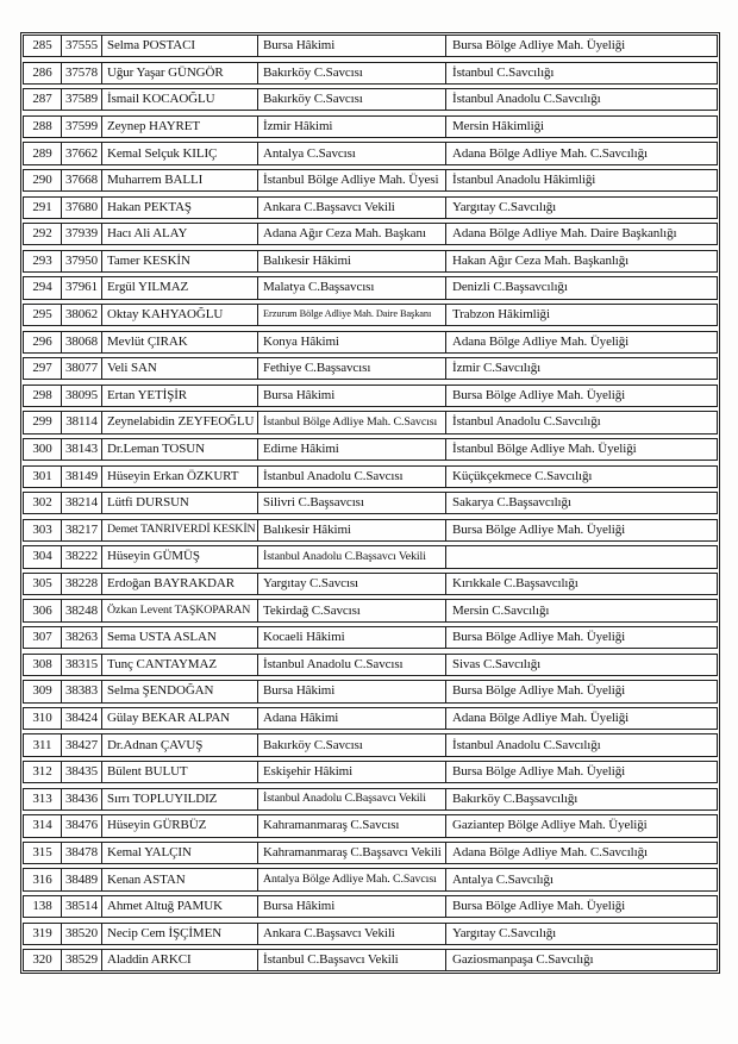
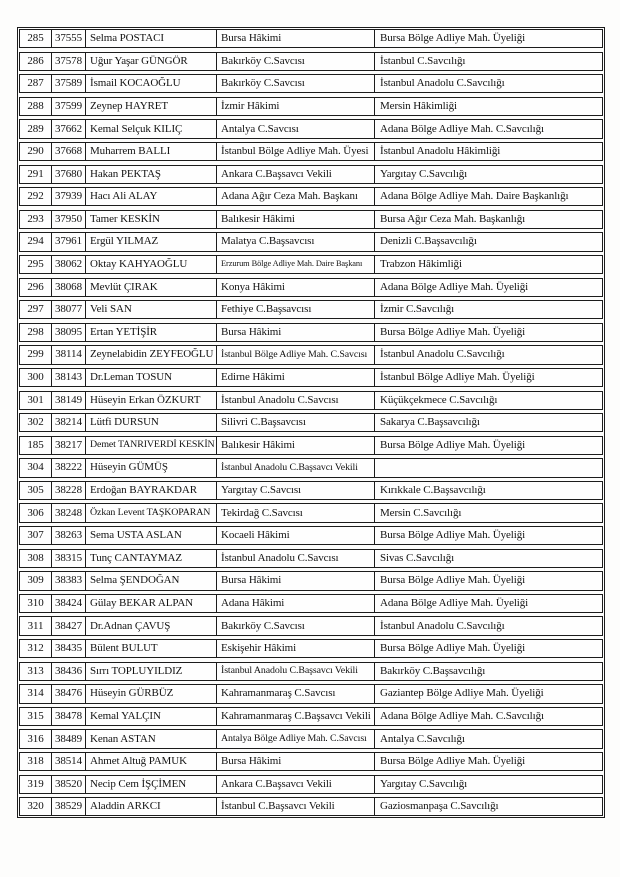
  285
  37555
  Selma POSTACI
  Bursa Hâkimi
  Bursa Bölge Adliye Mah. Üyeliği
  286
  37578
  Uğur Yaşar GÜNGÖR
  Bakırköy C.Savcısı
  İstanbul C.Savcılığı
  287
  37589
  İsmail KOCAOĞLU
  Bakırköy C.Savcısı
  İstanbul Anadolu C.Savcılığı
  288
  37599
  Zeynep HAYRET
  İzmir Hâkimi
  Mersin Hâkimliği
  289
  37662
  Kemal Selçuk KILIÇ
  Antalya C.Savcısı
  Adana Bölge Adliye Mah. C.Savcılığı
  290
  37668
  Muharrem BALLI
  İstanbul Bölge Adliye Mah. Üyesi
  İstanbul Anadolu Hâkimliği
  291
  37680
  Hakan PEKTAŞ
  Ankara C.Başsavcı Vekili
  Yargıtay C.Savcılığı
  292
  37939
  Hacı Ali ALAY
  Adana Ağır Ceza Mah. Başkanı
  Adana Bölge Adliye Mah. Daire Başkanlığı
  293
  37950
  Tamer KESKİN
  Balıkesir Hâkimi
- Hakan Ağır Ceza Mah. Başkanlığı
+ Bursa Ağır Ceza Mah. Başkanlığı
  294
  37961
  Ergül YILMAZ
  Malatya C.Başsavcısı
  Denizli C.Başsavcılığı
  295
  38062
  Oktay KAHYAOĞLU
  Erzurum Bölge Adliye Mah. Daire Başkanı
  Trabzon Hâkimliği
  296
  38068
  Mevlüt ÇIRAK
  Konya Hâkimi
  Adana Bölge Adliye Mah. Üyeliği
  297
  38077
  Veli SAN
  Fethiye C.Başsavcısı
  İzmir C.Savcılığı
  298
  38095
  Ertan YETİŞİR
  Bursa Hâkimi
  Bursa Bölge Adliye Mah. Üyeliği
  299
  38114
  Zeynelabidin ZEYFEOĞLU
  İstanbul Bölge Adliye Mah. C.Savcısı
  İstanbul Anadolu C.Savcılığı
  300
  38143
  Dr.Leman TOSUN
  Edirne Hâkimi
  İstanbul Bölge Adliye Mah. Üyeliği
  301
  38149
  Hüseyin Erkan ÖZKURT
  İstanbul Anadolu C.Savcısı
  Küçükçekmece C.Savcılığı
  302
  38214
  Lütfi DURSUN
  Silivri C.Başsavcısı
  Sakarya C.Başsavcılığı
- 303
+ 185
  38217
  Demet TANRIVERDİ KESKİN
  Balıkesir Hâkimi
  Bursa Bölge Adliye Mah. Üyeliği
  304
  38222
  Hüseyin GÜMÜŞ
  İstanbul Anadolu C.Başsavcı Vekili
  305
  38228
  Erdoğan BAYRAKDAR
  Yargıtay C.Savcısı
  Kırıkkale C.Başsavcılığı
  306
  38248
  Özkan Levent TAŞKOPARAN
  Tekirdağ C.Savcısı
  Mersin C.Savcılığı
  307
  38263
  Sema USTA ASLAN
  Kocaeli Hâkimi
  Bursa Bölge Adliye Mah. Üyeliği
  308
  38315
  Tunç CANTAYMAZ
  İstanbul Anadolu C.Savcısı
  Sivas C.Savcılığı
  309
  38383
  Selma ŞENDOĞAN
  Bursa Hâkimi
  Bursa Bölge Adliye Mah. Üyeliği
  310
  38424
  Gülay BEKAR ALPAN
  Adana Hâkimi
  Adana Bölge Adliye Mah. Üyeliği
  311
  38427
  Dr.Adnan ÇAVUŞ
  Bakırköy C.Savcısı
  İstanbul Anadolu C.Savcılığı
  312
  38435
  Bülent BULUT
  Eskişehir Hâkimi
  Bursa Bölge Adliye Mah. Üyeliği
  313
  38436
  Sırrı TOPLUYILDIZ
  İstanbul Anadolu C.Başsavcı Vekili
  Bakırköy C.Başsavcılığı
  314
  38476
  Hüseyin GÜRBÜZ
  Kahramanmaraş C.Savcısı
  Gaziantep Bölge Adliye Mah. Üyeliği
  315
  38478
  Kemal YALÇIN
  Kahramanmaraş C.Başsavcı Vekili
  Adana Bölge Adliye Mah. C.Savcılığı
  316
  38489
  Kenan ASTAN
  Antalya Bölge Adliye Mah. C.Savcısı
  Antalya C.Savcılığı
- 138
+ 318
  38514
  Ahmet Altuğ PAMUK
  Bursa Hâkimi
  Bursa Bölge Adliye Mah. Üyeliği
  319
  38520
  Necip Cem İŞÇİMEN
  Ankara C.Başsavcı Vekili
  Yargıtay C.Savcılığı
  320
  38529
  Aladdin ARKCI
  İstanbul C.Başsavcı Vekili
  Gaziosmanpaşa C.Savcılığı
